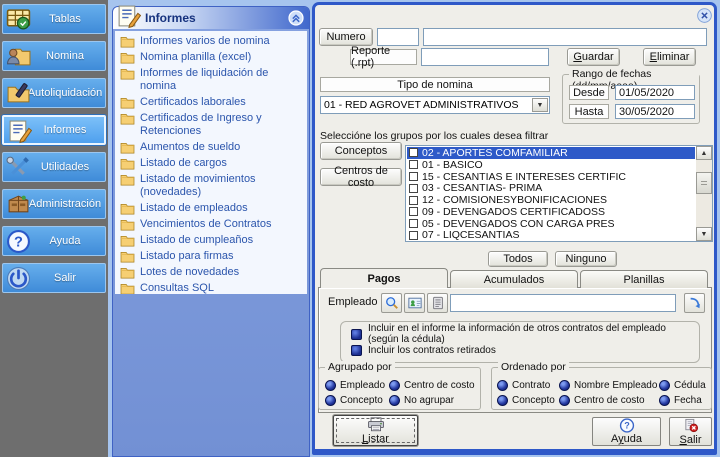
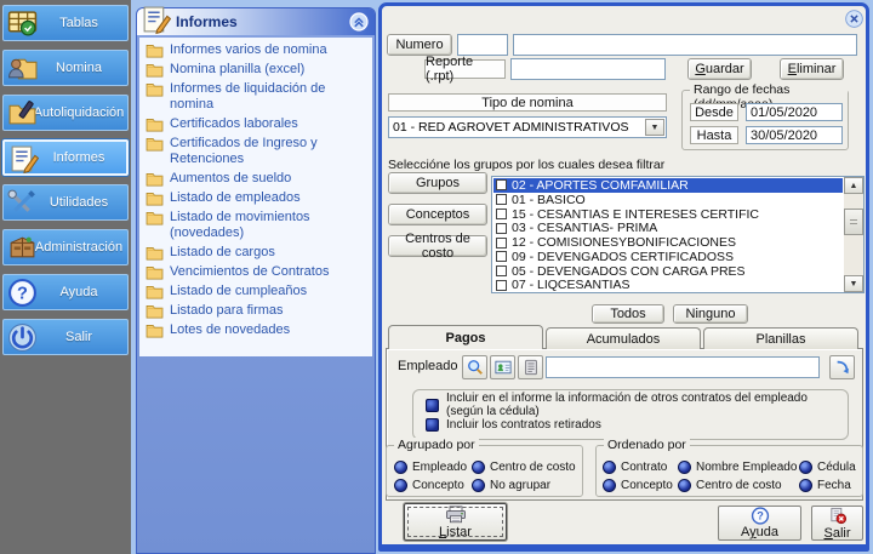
  Tablas
  Nomina
  Autoliquidación
  Informes
  Utilidades
  Administración
  ?
  Ayuda
  Salir
  Informes
  Informes varios de nomina
  Nomina planilla (excel)
  Informes de liquidación de nomina
  Certificados laborales
  Certificados de Ingreso y Retenciones
  Aumentos de sueldo
- Listado de cargos
+ Listado de empleados
  Listado de movimientos (novedades)
- Listado de empleados
+ Listado de cargos
  Vencimientos de Contratos
  Listado de cumpleaños
  Listado para firmas
  Lotes de novedades
- Consultas SQL
  Numero
  Reporte (.rpt)
  G
  uardar
  E
  liminar
  Tipo de nomina
  01 - RED AGROVET ADMINISTRATIVOS
  Desde
  01/05/2020
  Hasta
  30/05/2020
  Seleccióne los grupos por los cuales desea filtrar
+ Grupos
  Conceptos
  Centros de costo
  02 - APORTES COMFAMILIAR
  01 - BASICO
  15 - CESANTIAS E INTERESES CERTIFIC
  03 - CESANTIAS- PRIMA
  12 - COMISIONESYBONIFICACIONES
  09 - DEVENGADOS CERTIFICADOSS
  05 - DEVENGADOS CON CARGA PRES
  07 - LIQCESANTIAS
  Todos
  Ninguno
  Pagos
  Acumulados
  Planillas
  Empleado
  Incluir en el informe la información de otros contratos del empleado (según la cédula)
  Incluir los contratos retirados
  Agrupado por
  Empleado
  Centro de costo
  Concepto
  No agrupar
  Ordenado por
  Contrato
  Nombre Empleado
  Cédula
  Concepto
  Centro de costo
  Fecha
  Listar
  ?
  Ayuda
  Salir
